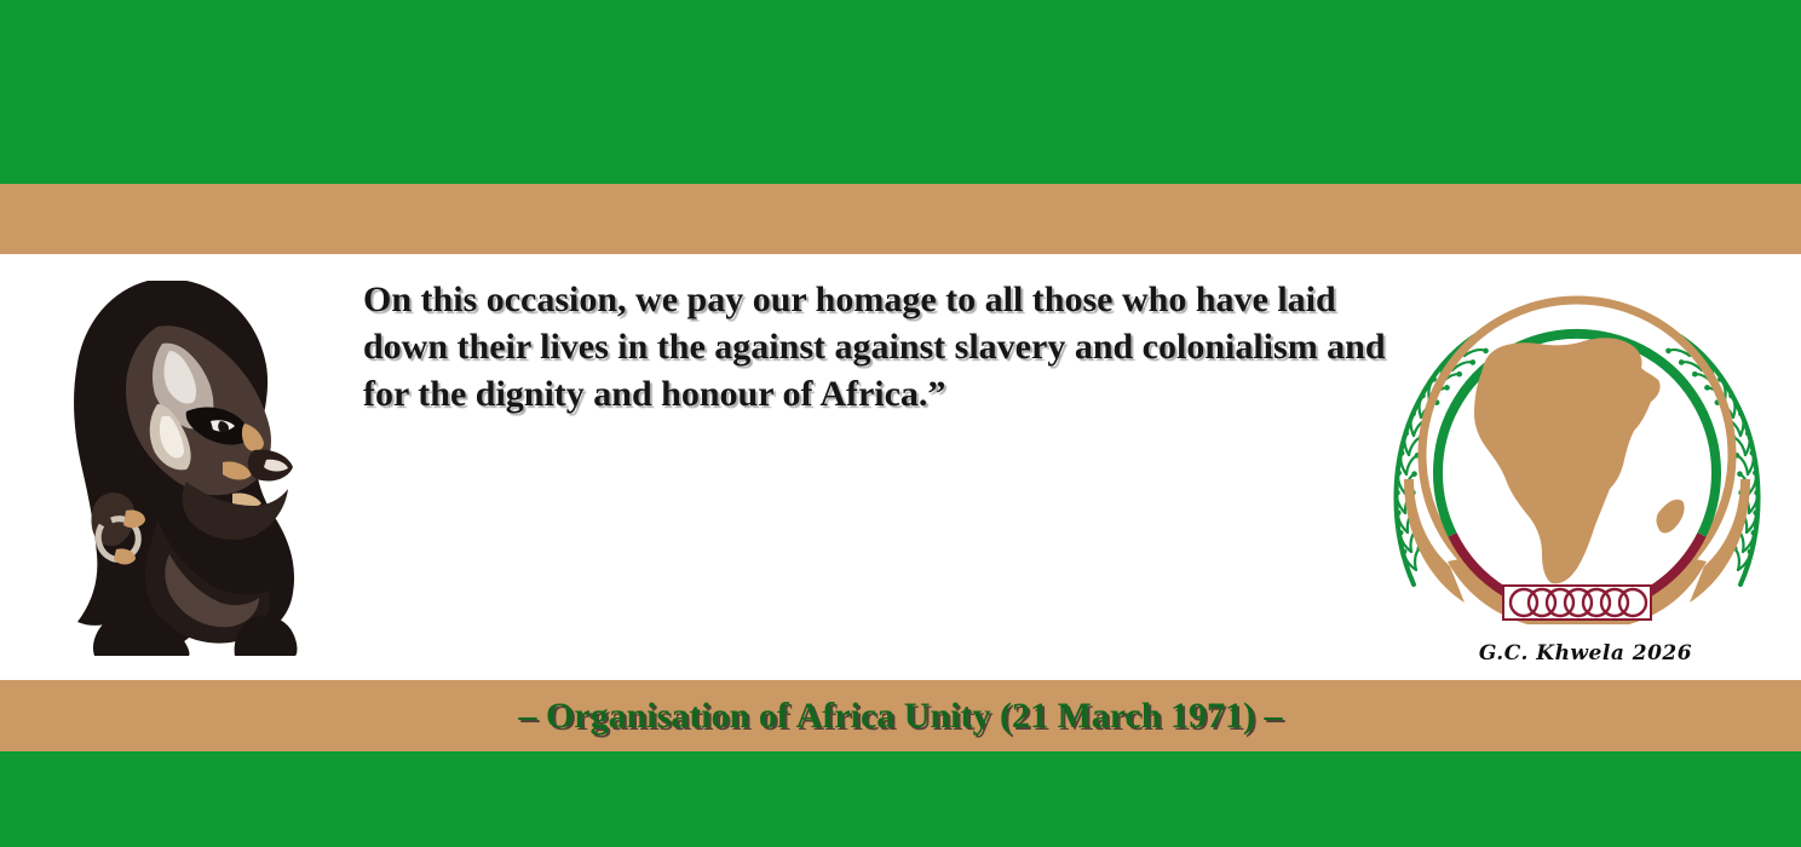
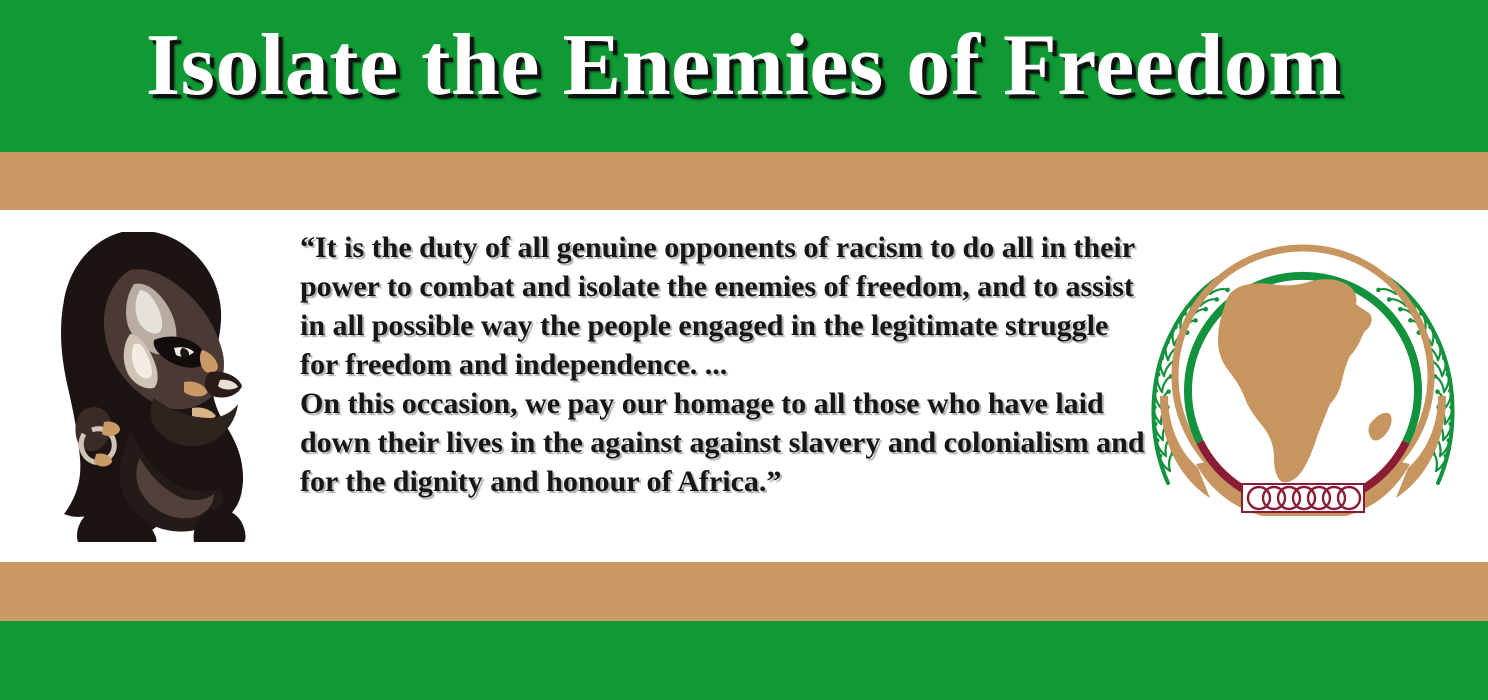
+ Isolate the Enemies of Freedom
+ “It is the duty of all genuine opponents of racism to do all in their power to combat and isolate the enemies of freedom, and to assist in all possible way the people engaged in the legitimate struggle for freedom and independence. ...
  On this occasion, we pay our homage to all those who have laid down their lives in the against against slavery and colonialism and for the dignity and honour of Africa.”
- G.C. Khwela 2026
- – Organisation of Africa Unity (21 March 1971) –
